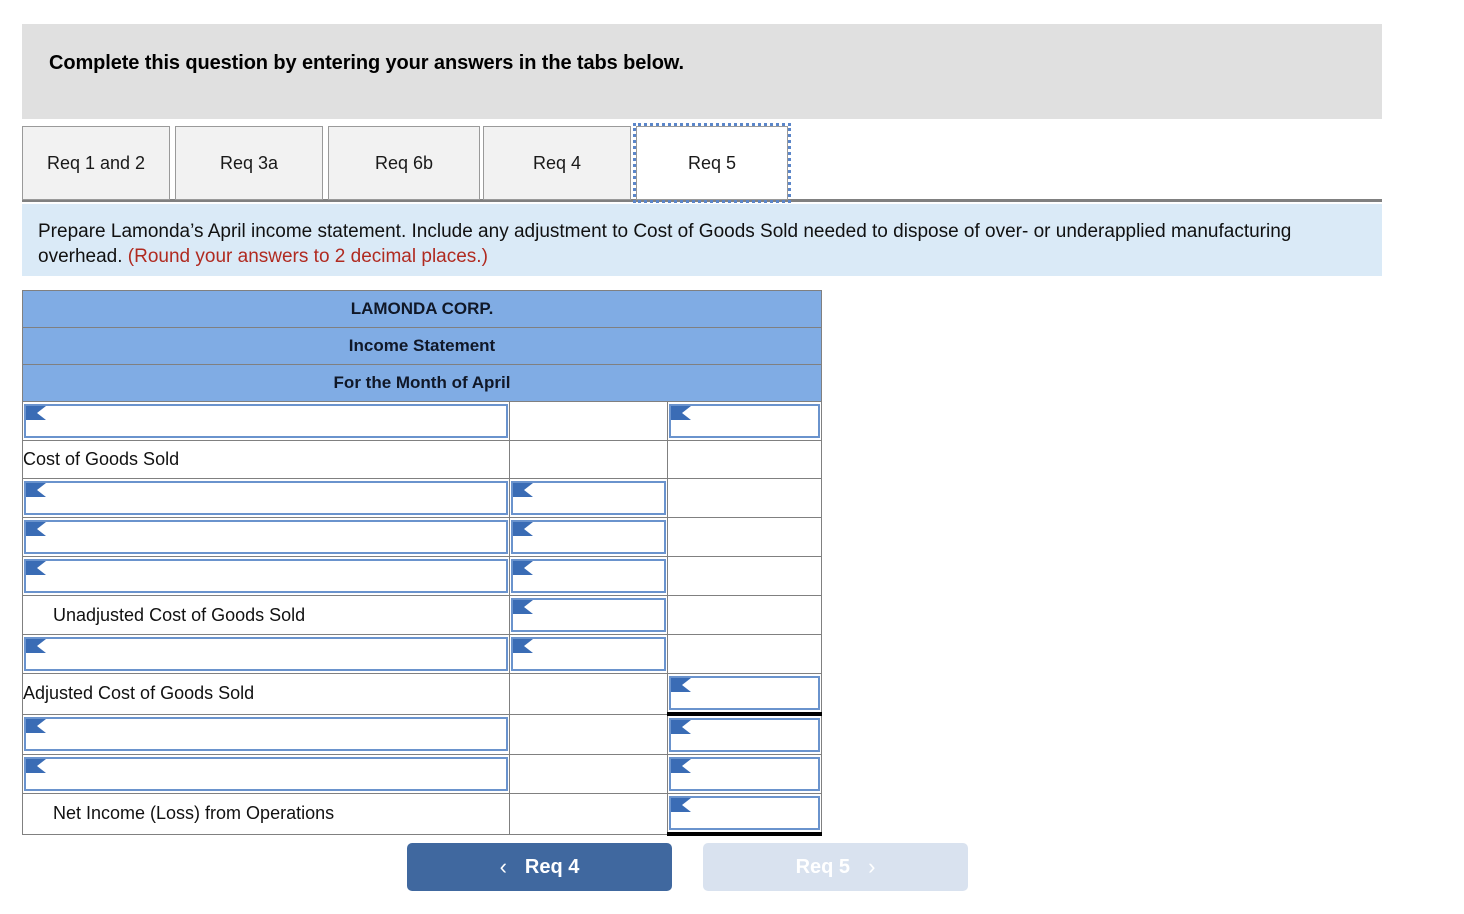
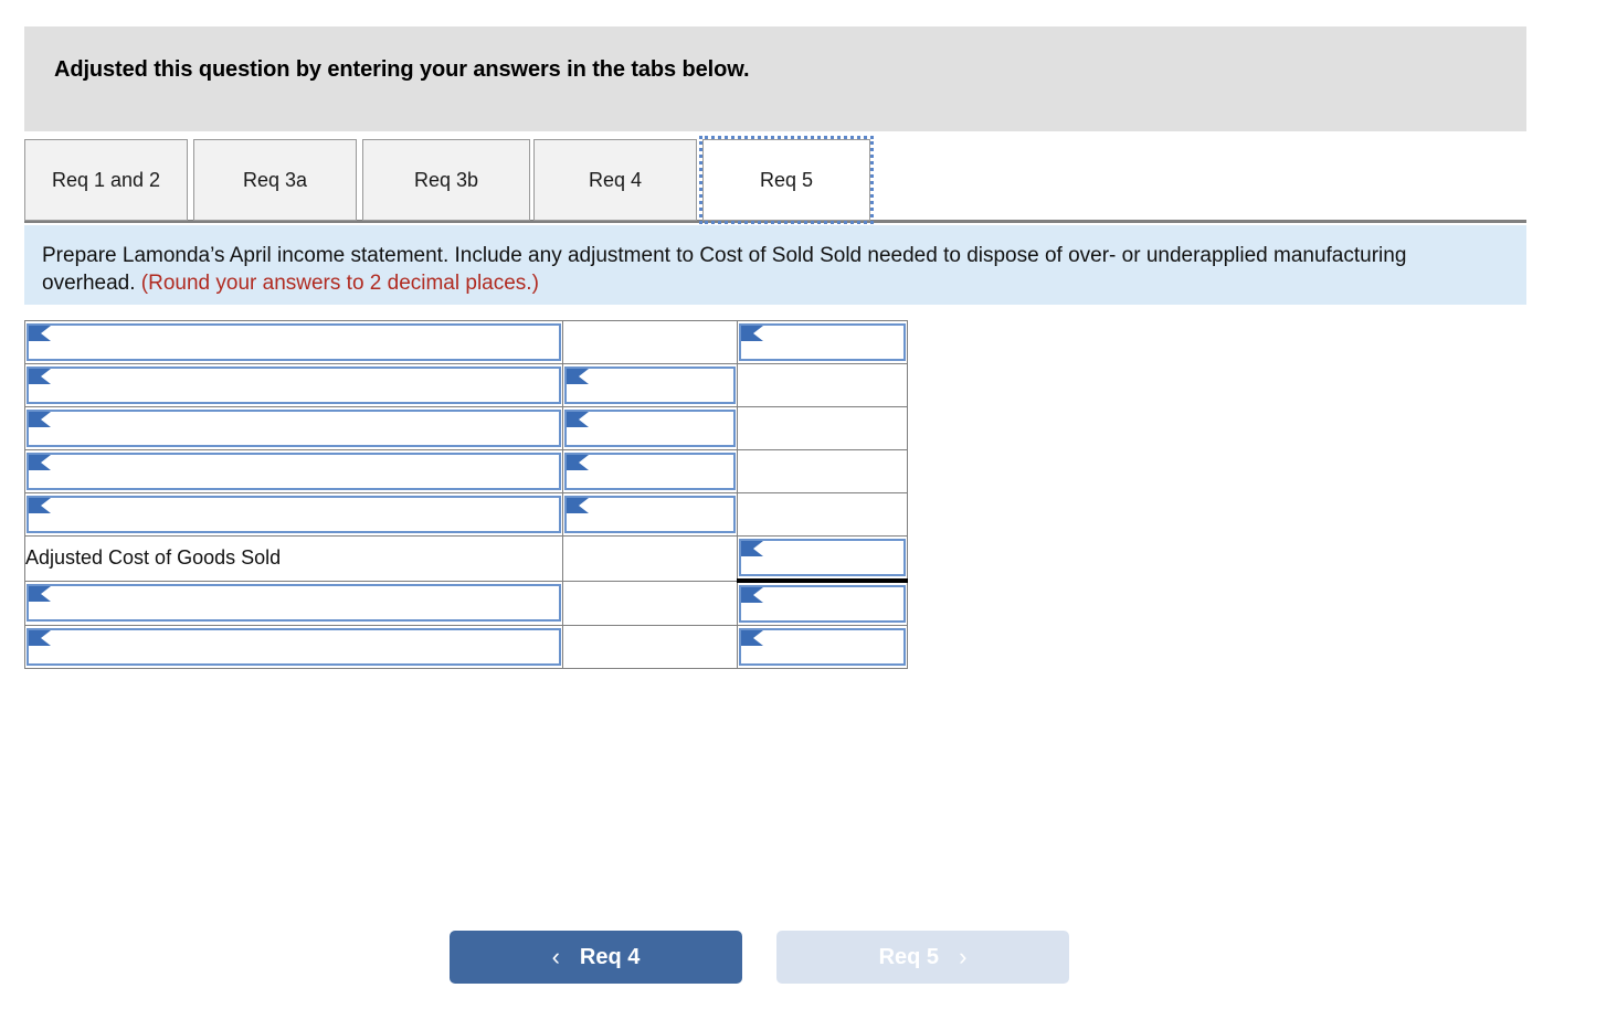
- Complete this question by entering your answers in the tabs below.
+ Adjusted this question by entering your answers in the tabs below.
  Req 1 and 2
  Req 3a
- Req 6b
+ Req 3b
  Req 4
  Req 5
- Prepare Lamonda’s April income statement. Include any adjustment to Cost of Goods Sold needed to dispose of over- or underapplied manufacturing overhead. (Round your answers to 2 decimal places.)
+ Prepare Lamonda’s April income statement. Include any adjustment to Cost of Sold Sold needed to dispose of over- or underapplied manufacturing overhead. (Round your answers to 2 decimal places.)
- LAMONDA CORP.
- Income Statement
- For the Month of April
- Cost of Goods Sold
- Unadjusted Cost of Goods Sold
  Adjusted Cost of Goods Sold
- Net Income (Loss) from Operations
  ‹
  Req 4
  Req 5
  ›
